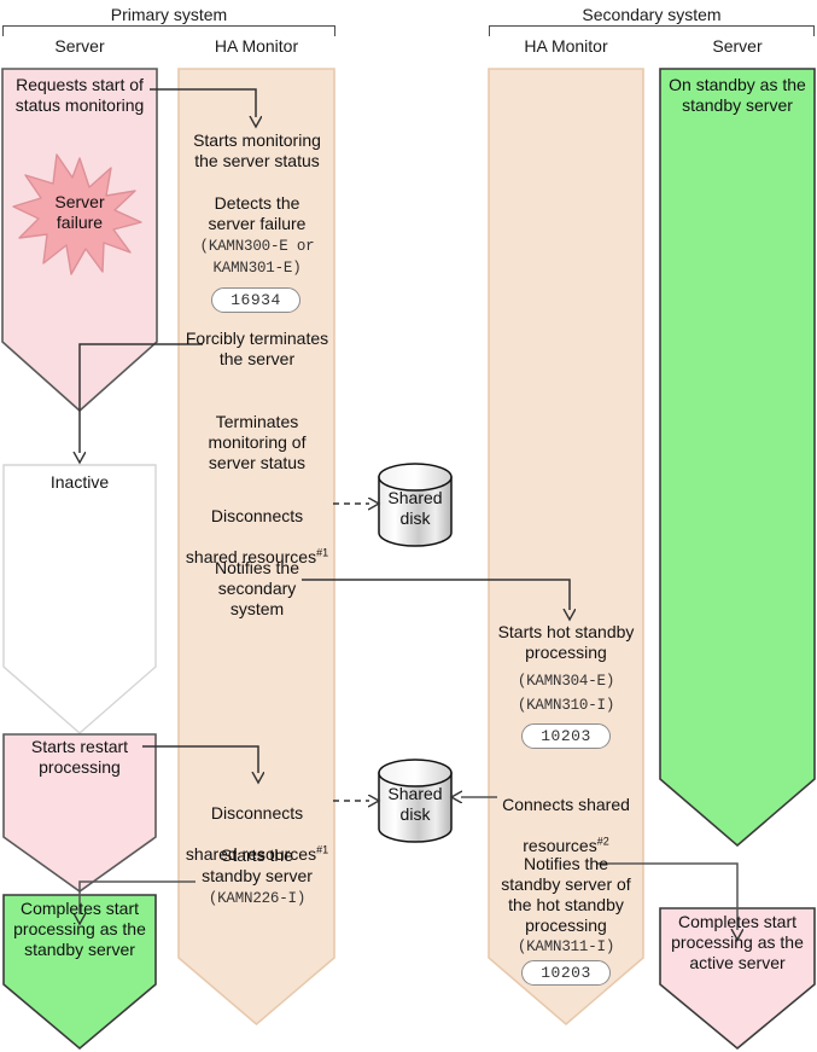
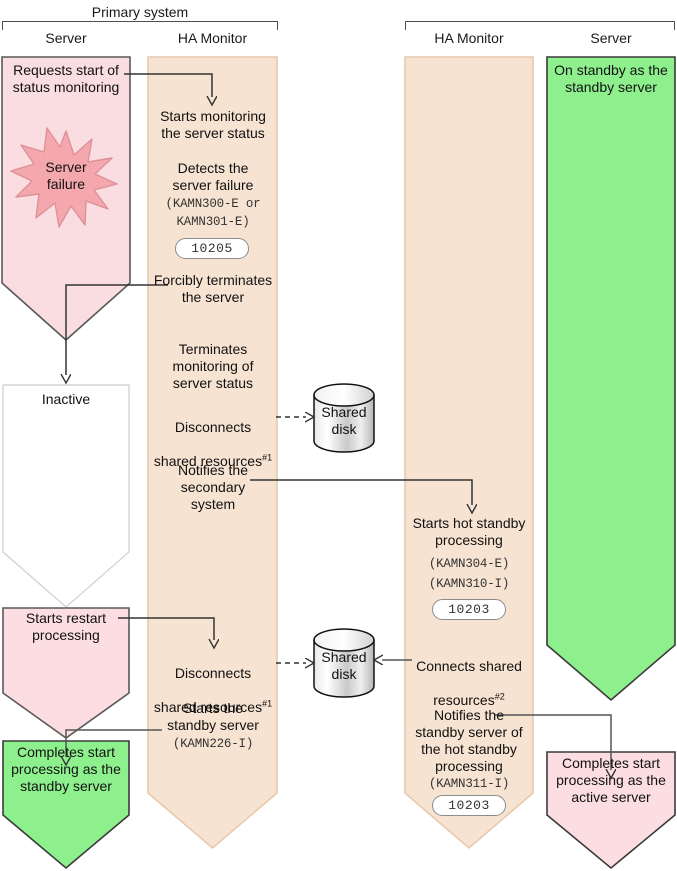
  Primary system
- Secondary system
  Server
  HA Monitor
  HA Monitor
  Server
  Requests start of
  status monitoring
  Server
  failure
  Inactive
  Starts restart
  processing
  Completes start
  processing as the
  standby server
  Starts monitoring
  the server status
  Detects the
  server failure
  (KAMN300-E or
  KAMN301-E)
- 16934
+ 10205
  Forcibly terminates
  the server
  Terminates
  monitoring of
  server status
  Disconnects
  shared resources#1
  Notifies the
  secondary
  system
  Disconnects
  shared resources#1
  Starts the
  standby server
  (KAMN226-I)
  Starts hot standby
  processing
  (KAMN304-E)
  (KAMN310-I)
  10203
  Connects shared
  resources#2
  Notifies the
  standby server of
  the hot standby
  processing
  (KAMN311-I)
  10203
  On standby as the
  standby server
  Completes start
  processing as the
  active server
  Shared
  disk
  Shared
  disk
